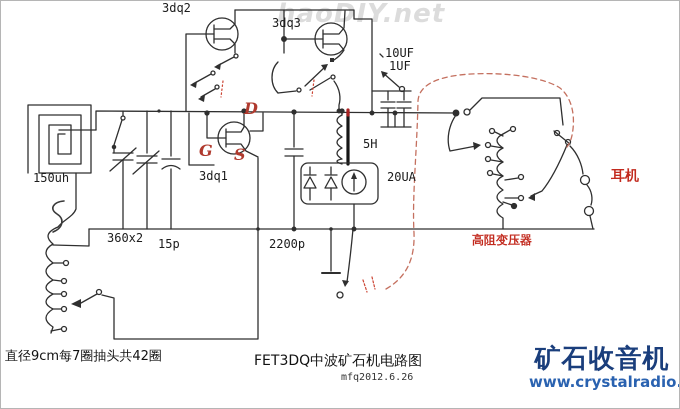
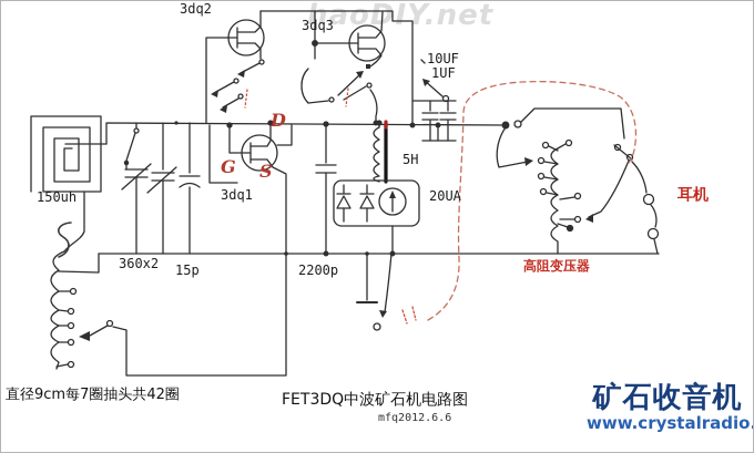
  haoIY.net
  3dq2
  3dq3
  3dq1
  10UF
  1UF
  150uh
  5H
  20UA
  360x2
  15p
  2200p
  G
  D
  S
  耳机
  高阻变压器
  直径9cm每7圈抽头共42圈
  FET3DQ中波矿石机电路图
- mfq2012.6.26
+ mfq2012.6.6
  矿石收音机
  www.crystalradio
